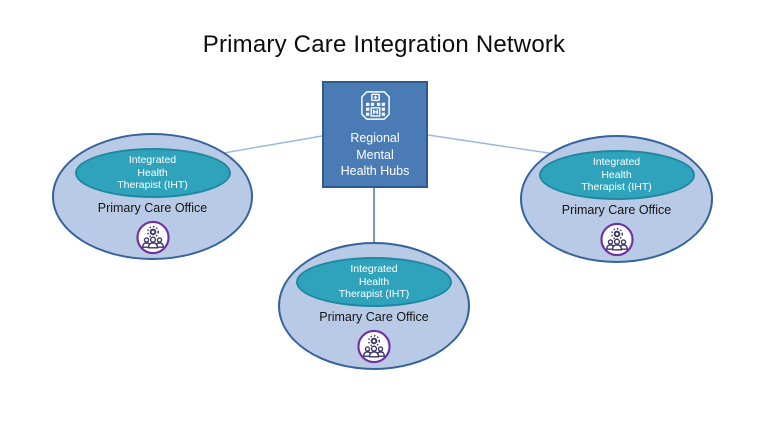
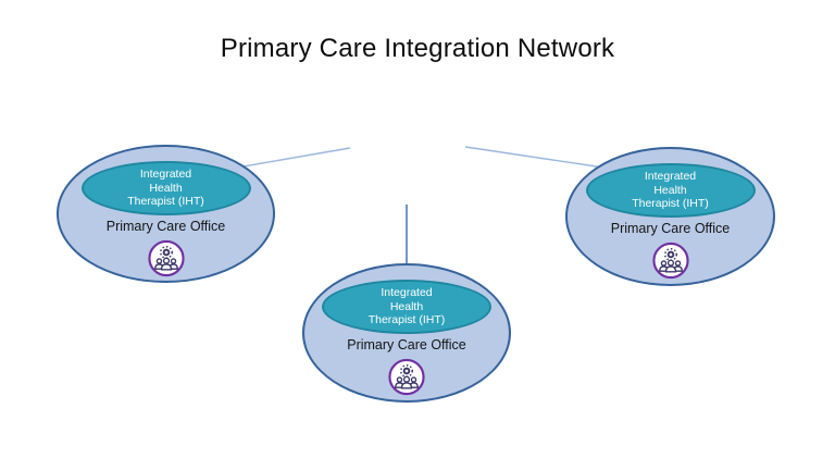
  Primary Care Integration Network
- Regional
- Mental
- Health Hubs
  Integrated
  Health
  Therapist (IHT)
  Primary Care Office
  Integrated
  Health
  Therapist (IHT)
  Primary Care Office
  Integrated
  Health
  Therapist (IHT)
  Primary Care Office
